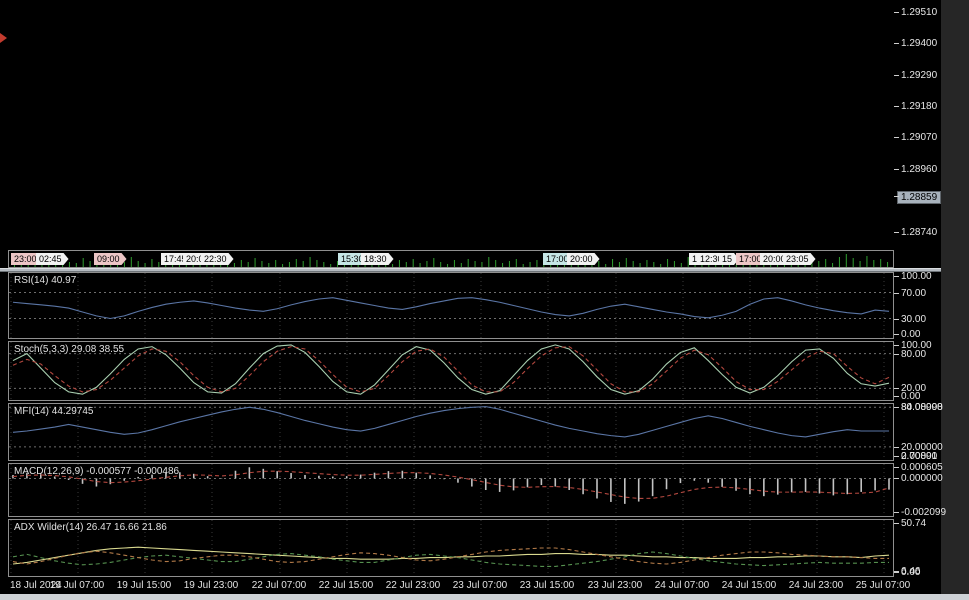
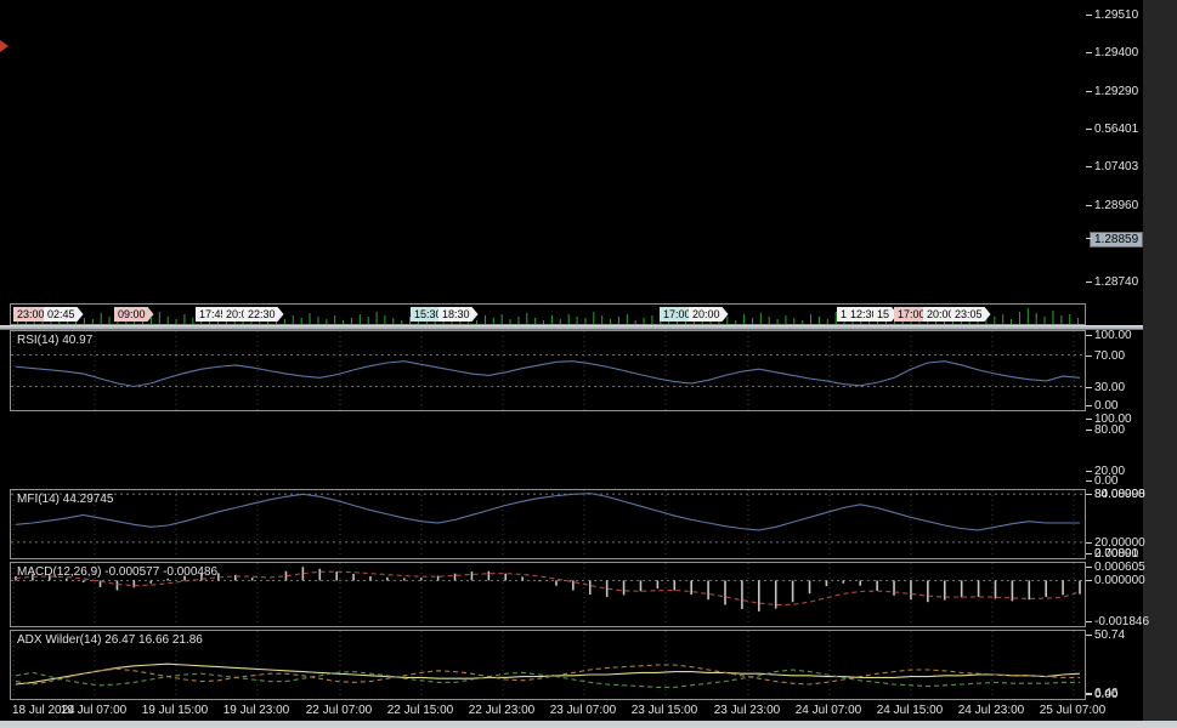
  23:00
  02:45
  09:00
  17:4
  22:30
  15:3
  18:30
  17:00
  20:00
  1
  12:3
  15
  17:00
  20:0
  23:05
  RSI(14) 40.97
- Stoch(5,3,3) 29.08 38.55
  MFI(14) 44.29745
  MACD(12,26,9) -0.000577 -0.000486
  ADX Wilder(14) 26.47 16.66 21.86
  1.29510
  1.29400
  1.29290
- 1.29180
+ 0.56401
- 1.29070
+ 1.07403
  1.28960
  1.28740
  1.28859
  100.00
  70.00
  30.00
  0.00
  100.00
  80.00
  20.00
  0.00
  84.08998
  80.00000
  20.00000
  2.70891
  0.00000
  0.000605
  0.000000
- -0.002099
+ -0.001846
  50.74
  6.46
  0.00
  18 Jul 2024
  19 Jul 07:00
  19 Jul 15:00
  19 Jul 23:00
  22 Jul 07:00
  22 Jul 15:00
  22 Jul 23:00
  23 Jul 07:00
  23 Jul 15:00
  23 Jul 23:00
  24 Jul 07:00
  24 Jul 15:00
  24 Jul 23:00
  25 Jul 07:00
